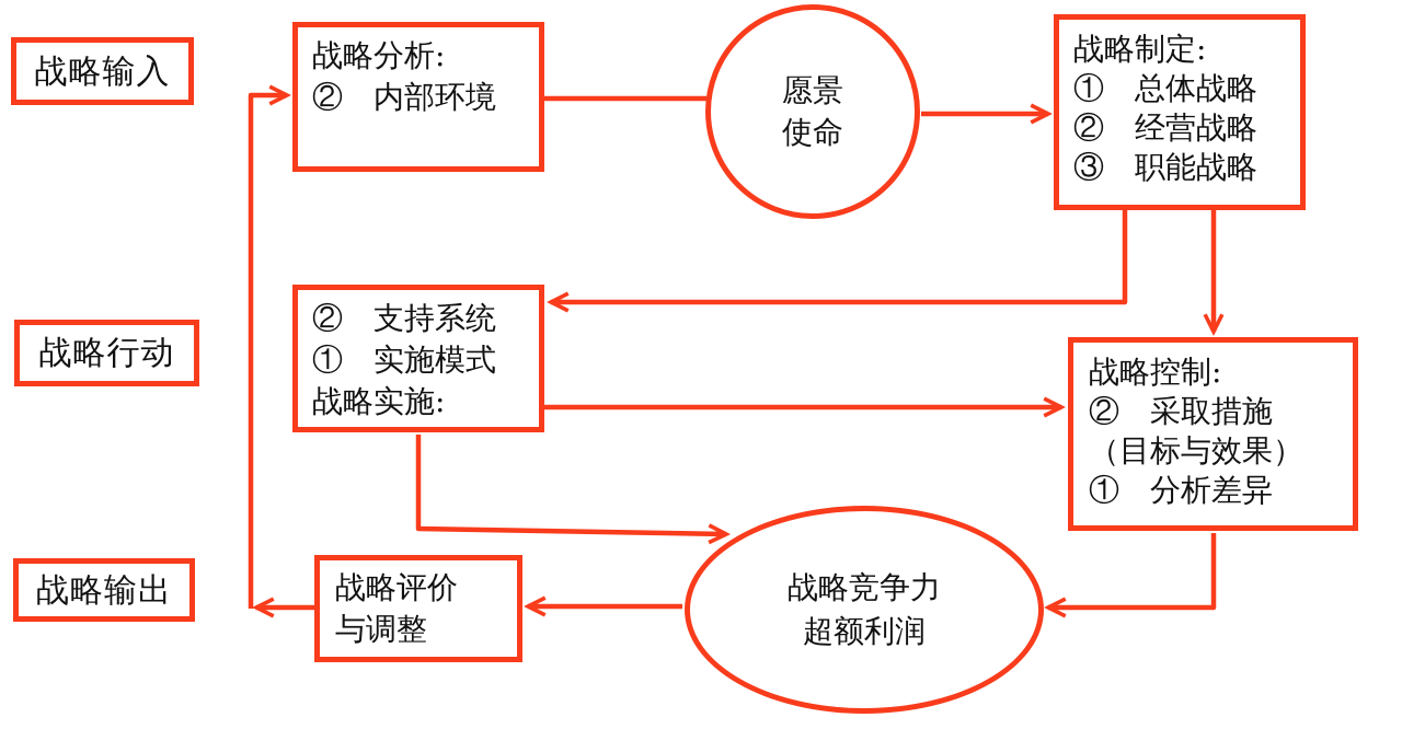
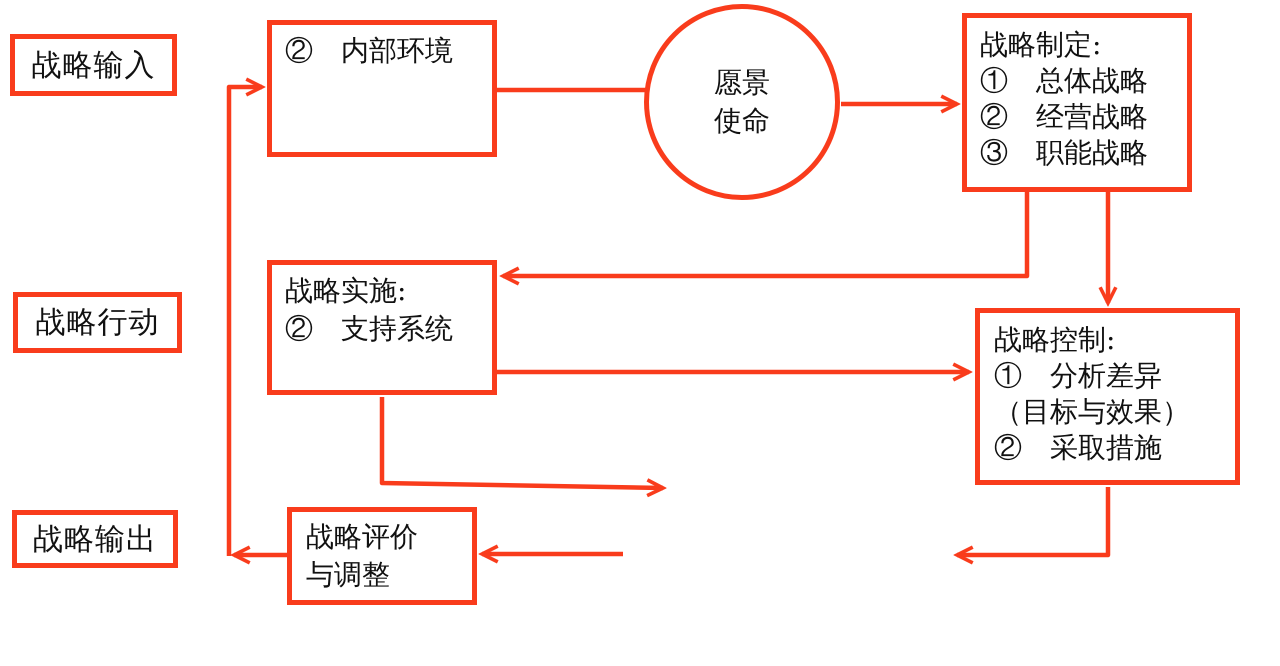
  战略输入
  战略行动
  战略输出
- 战略分析:
  ② 内部环境
  愿景
  使命
  战略制定:
  ① 总体战略
  ② 经营战略
  ③ 职能战略
- ② 支持系统
+ 战略实施:
- ① 实施模式
- 战略实施:
+ ② 支持系统
  战略控制:
- ② 采取措施
+ ① 分析差异
  （目标与效果）
- ① 分析差异
+ ② 采取措施
  战略评价
  与调整
- 战略竞争力
- 超额利润
